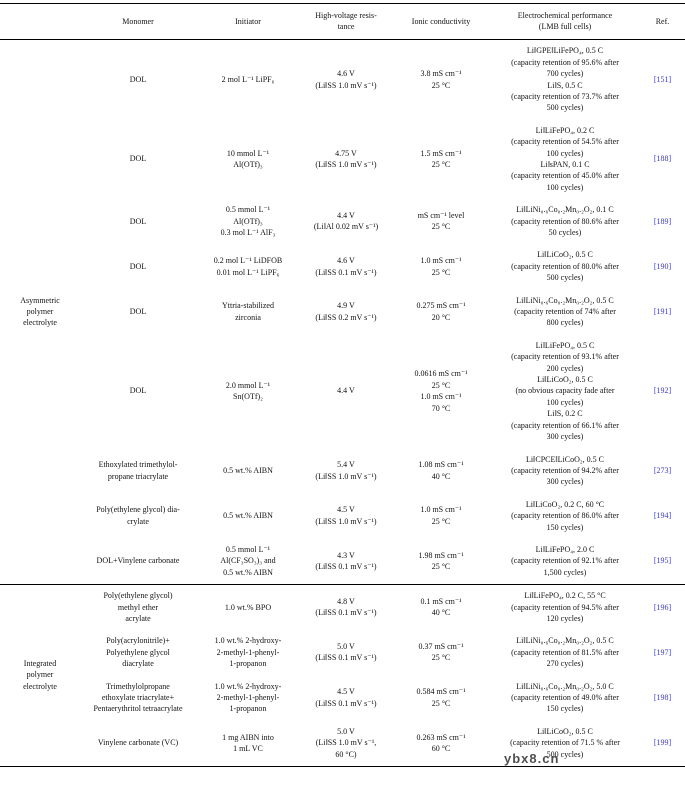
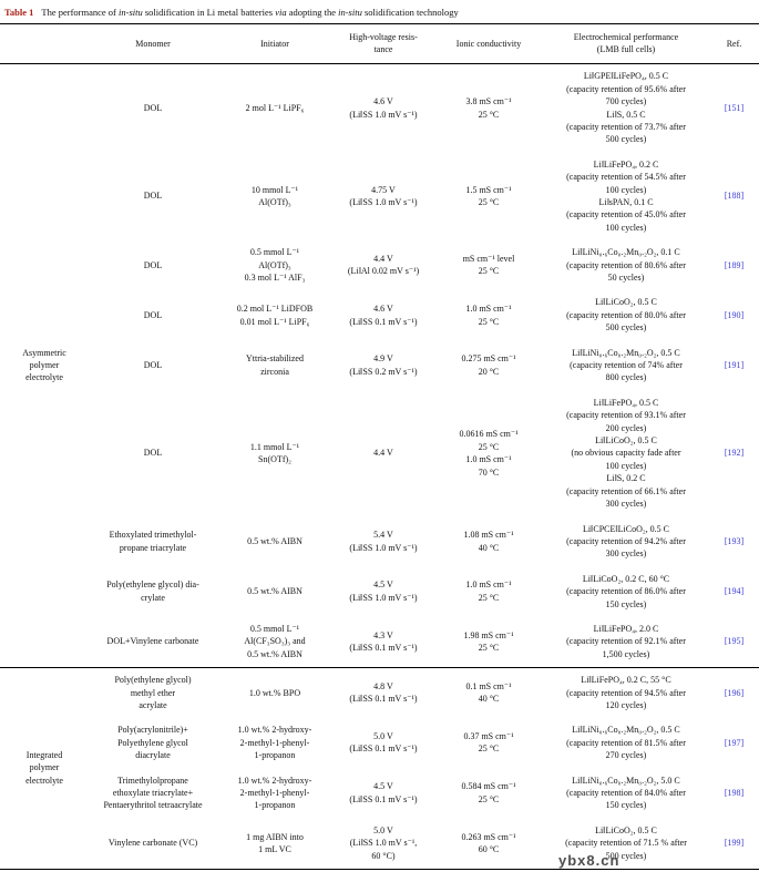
+ Table 1 The performance of in-situ solidification in Li metal batteries via adopting the in-situ solidification technology
  	Monomer	Initiator	High-voltage resis- tance	Ionic conductivity	Electrochemical performance (LMB full cells)	Ref.
  Asymmetric polymer electrolyte	DOL	2 mol L⁻¹ LiPF₆	4.6 V (Li‖SS 1.0 mV s⁻¹)	3.8 mS cm⁻¹ 25 °C	Li‖GPE‖LiFePO₄, 0.5 C (capacity retention of 95.6% after 700 cycles) Li‖S, 0.5 C (capacity retention of 73.7% after 500 cycles)	[151]
  DOL	10 mmol L⁻¹ Al(OTf)₃	4.75 V (Li‖SS 1.0 mV s⁻¹)	1.5 mS cm⁻¹ 25 °C	Li‖LiFePO₄, 0.2 C (capacity retention of 54.5% after 100 cycles) Li‖sPAN, 0.1 C (capacity retention of 45.0% after 100 cycles)	[188]
  DOL	0.5 mmol L⁻¹ Al(OTf)₃ 0.3 mol L⁻¹ AlF₃	4.4 V (Li‖Al 0.02 mV s⁻¹)	mS cm⁻¹ level 25 °C	Li‖LiNi₀.₆Co₀.₂Mn₀.₂O₂, 0.1 C (capacity retention of 80.6% after 50 cycles)	[189]
  DOL	0.2 mol L⁻¹ LiDFOB 0.01 mol L⁻¹ LiPF₆	4.6 V (Li‖SS 0.1 mV s⁻¹)	1.0 mS cm⁻¹ 25 °C	Li‖LiCoO₂, 0.5 C (capacity retention of 80.0% after 500 cycles)	[190]
  DOL	Yttria-stabilized zirconia	4.9 V (Li‖SS 0.2 mV s⁻¹)	0.275 mS cm⁻¹ 20 °C	Li‖LiNi₀.₆Co₀.₂Mn₀.₂O₂, 0.5 C (capacity retention of 74% after 800 cycles)	[191]
- DOL	2.0 mmol L⁻¹ Sn(OTf)₂	4.4 V	0.0616 mS cm⁻¹ 25 °C 1.0 mS cm⁻¹ 70 °C	Li‖LiFePO₄, 0.5 C (capacity retention of 93.1% after 200 cycles) Li‖LiCoO₂, 0.5 C (no obvious capacity fade after 100 cycles) Li‖S, 0.2 C (capacity retention of 66.1% after 300 cycles)	[192]
+ DOL	1.1 mmol L⁻¹ Sn(OTf)₂	4.4 V	0.0616 mS cm⁻¹ 25 °C 1.0 mS cm⁻¹ 70 °C	Li‖LiFePO₄, 0.5 C (capacity retention of 93.1% after 200 cycles) Li‖LiCoO₂, 0.5 C (no obvious capacity fade after 100 cycles) Li‖S, 0.2 C (capacity retention of 66.1% after 300 cycles)	[192]
- Ethoxylated trimethylol- propane triacrylate	0.5 wt.% AIBN	5.4 V (Li‖SS 1.0 mV s⁻¹)	1.08 mS cm⁻¹ 40 °C	Li‖CPCE‖LiCoO₂, 0.5 C (capacity retention of 94.2% after 300 cycles)	[273]
+ Ethoxylated trimethylol- propane triacrylate	0.5 wt.% AIBN	5.4 V (Li‖SS 1.0 mV s⁻¹)	1.08 mS cm⁻¹ 40 °C	Li‖CPCE‖LiCoO₂, 0.5 C (capacity retention of 94.2% after 300 cycles)	[193]
  Poly(ethylene glycol) dia- crylate	0.5 wt.% AIBN	4.5 V (Li‖SS 1.0 mV s⁻¹)	1.0 mS cm⁻¹ 25 °C	Li‖LiCoO₂, 0.2 C, 60 °C (capacity retention of 86.0% after 150 cycles)	[194]
  DOL+Vinylene carbonate	0.5 mmol L⁻¹ Al(CF₃SO₃)₃ and 0.5 wt.% AIBN	4.3 V (Li‖SS 0.1 mV s⁻¹)	1.98 mS cm⁻¹ 25 °C	Li‖LiFePO₄, 2.0 C (capacity retention of 92.1% after 1,500 cycles)	[195]
  Integrated polymer electrolyte	Poly(ethylene glycol) methyl ether acrylate	1.0 wt.% BPO	4.8 V (Li‖SS 0.1 mV s⁻¹)	0.1 mS cm⁻¹ 40 °C	Li‖LiFePO₄, 0.2 C, 55 °C (capacity retention of 94.5% after 120 cycles)	[196]
  Poly(acrylonitrile)+ Polyethylene glycol diacrylate	1.0 wt.% 2-hydroxy- 2-methyl-1-phenyl- 1-propanon	5.0 V (Li‖SS 0.1 mV s⁻¹)	0.37 mS cm⁻¹ 25 °C	Li‖LiNi₀.₆Co₀.₂Mn₀.₂O₂, 0.5 C (capacity retention of 81.5% after 270 cycles)	[197]
- Trimethylolpropane ethoxylate triacrylate+ Pentaerythritol tetraacrylate	1.0 wt.% 2-hydroxy- 2-methyl-1-phenyl- 1-propanon	4.5 V (Li‖SS 0.1 mV s⁻¹)	0.584 mS cm⁻¹ 25 °C	Li‖LiNi₀.₆Co₀.₂Mn₀.₂O₂, 5.0 C (capacity retention of 49.0% after 150 cycles)	[198]
+ Trimethylolpropane ethoxylate triacrylate+ Pentaerythritol tetraacrylate	1.0 wt.% 2-hydroxy- 2-methyl-1-phenyl- 1-propanon	4.5 V (Li‖SS 0.1 mV s⁻¹)	0.584 mS cm⁻¹ 25 °C	Li‖LiNi₀.₆Co₀.₂Mn₀.₂O₂, 5.0 C (capacity retention of 84.0% after 150 cycles)	[198]
  Vinylene carbonate (VC)	1 mg AIBN into 1 mL VC	5.0 V (Li‖SS 1.0 mV s⁻¹, 60 °C)	0.263 mS cm⁻¹ 60 °C	Li‖LiCoO₂, 0.5 C (capacity retention of 71.5 % after 500 cycles)ybx8.cn	[199]
